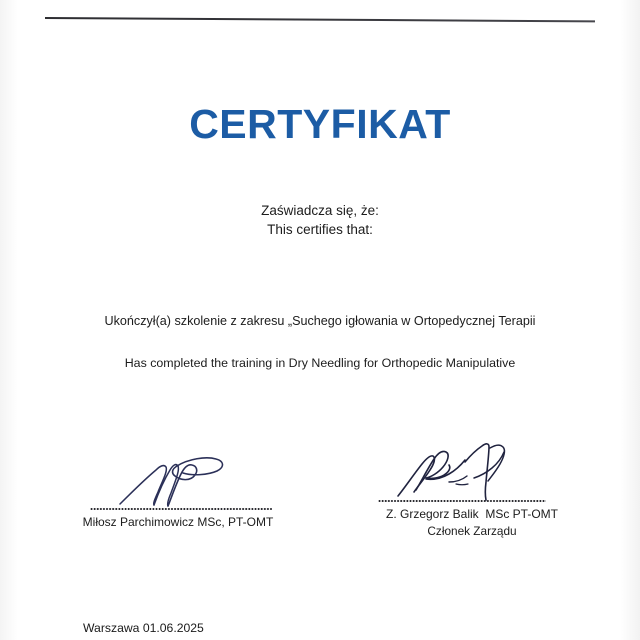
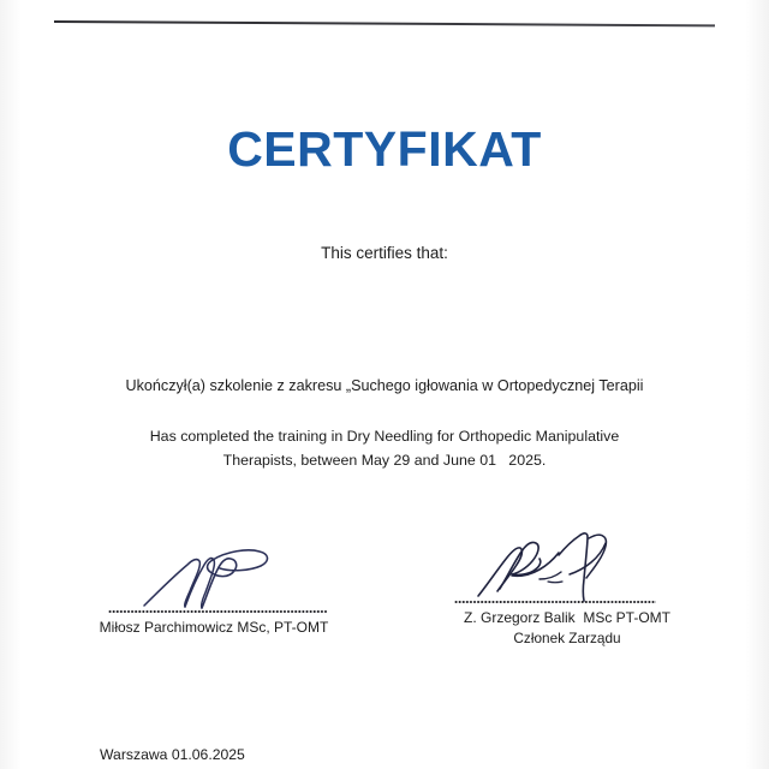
  CERTYFIKAT
- Zaświadcza się, że:
  This certifies that:
  Ukończył(a) szkolenie z zakresu „Suchego igłowania w Ortopedycznej Terapii
  Has completed the training in Dry Needling for Orthopedic Manipulative
+ Therapists, between May 29 and June 01 2025.
  Miłosz Parchimowicz MSc, PT-OMT
  Z. Grzegorz Balik MSc PT-OMT
  Członek Zarządu
  Warszawa 01.06.2025
